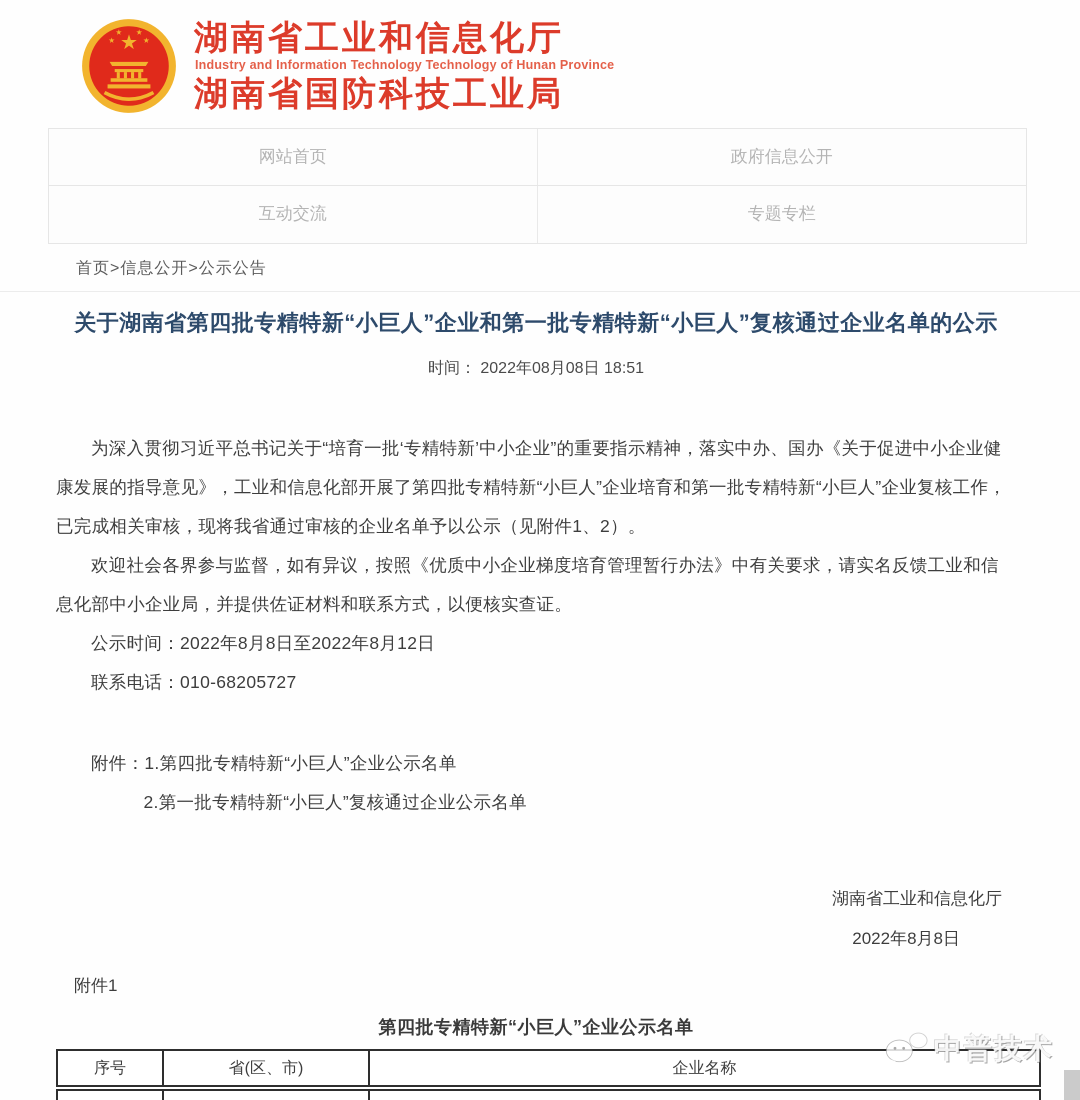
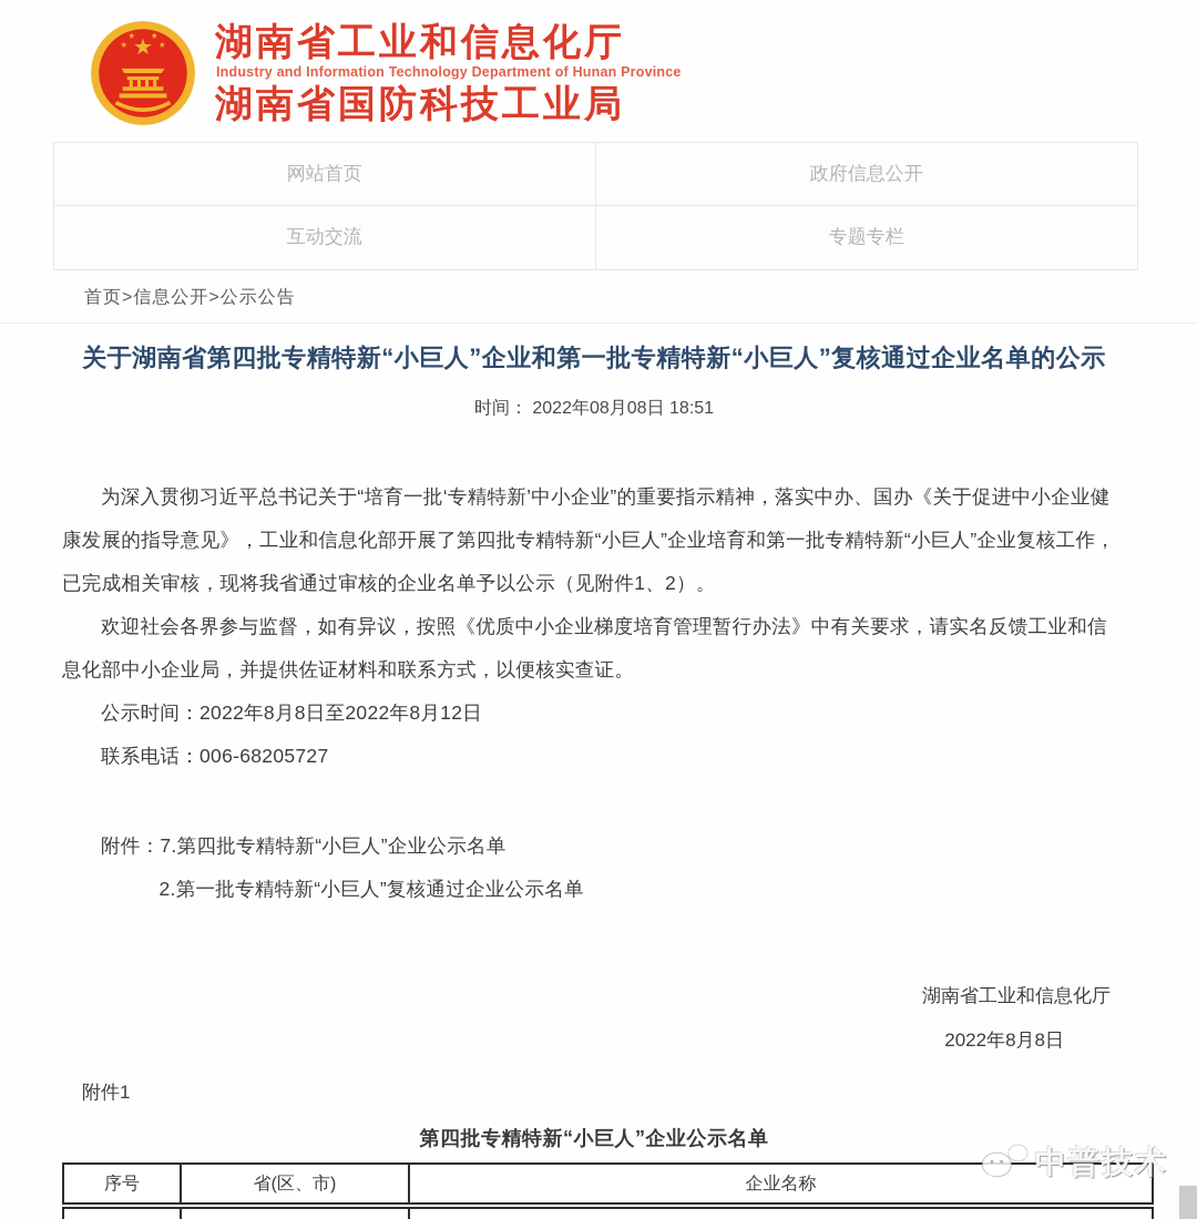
  湖南省工业和信息化厅
- Industry and Information Technology Technology of Hunan Province
+ Industry and Information Technology Department of Hunan Province
  湖南省国防科技工业局
  网站首页
  政府信息公开
  互动交流
  专题专栏
  首页>信息公开>公示公告
  关于湖南省第四批专精特新“小巨人”企业和第一批专精特新“小巨人”复核通过企业名单的公示
  时间： 2022年08月08日 18:51
  为深入贯彻习近平总书记关于“培育一批‘专精特新’中小企业”的重要指示精神，落实中办、国办《关于促进中小企业健康发展的指导意见》，工业和信息化部开展了第四批专精特新“小巨人”企业培育和第一批专精特新“小巨人”企业复核工作，已完成相关审核，现将我省通过审核的企业名单予以公示（见附件1、2）。
  欢迎社会各界参与监督，如有异议，按照《优质中小企业梯度培育管理暂行办法》中有关要求，请实名反馈工业和信息化部中小企业局，并提供佐证材料和联系方式，以便核实查证。
  公示时间：2022年8月8日至2022年8月12日
- 联系电话：010-68205727
+ 联系电话：006-68205727
- 附件：1.第四批专精特新“小巨人”企业公示名单
+ 附件：7.第四批专精特新“小巨人”企业公示名单
  2.第一批专精特新“小巨人”复核通过企业公示名单
  湖南省工业和信息化厅
  2022年8月8日
  附件1
  第四批专精特新“小巨人”企业公示名单
  序号	省(区、市)	企业名称
  中普技术
